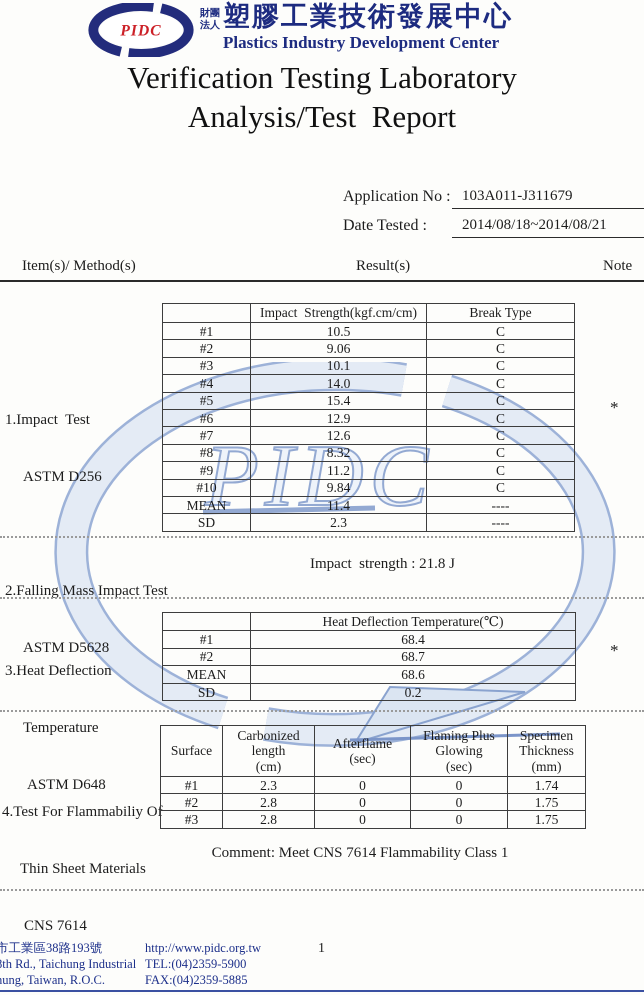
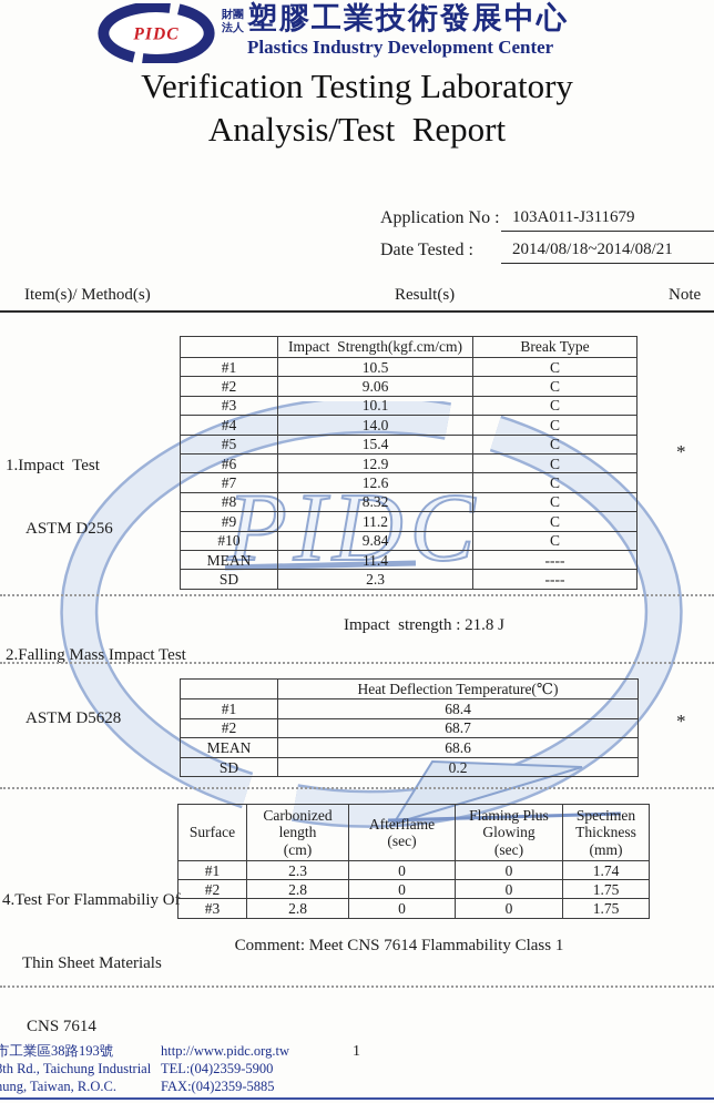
  PIDC
  PIDC
  財團
  法人
  塑膠工業技術發展中心
  Plastics Industry Development Center
  Verification Testing Laboratory
  Analysis/Test Report
  Application No :
  103A011-J311679
  Date Tested :
  2014/08/18~2014/08/21
  Item(s)/ Method(s)
  Result(s)
  Note
  1.Impact Test
  ASTM D256
  	Impact Strength(kgf.cm/cm)	Break Type
  #1	10.5	C
  #2	9.06	C
  #3	10.1	C
  #4	14.0	C
  #5	15.4	C
  #6	12.9	C
  #7	12.6	C
  #8	8.32	C
  #9	11.2	C
  #10	9.84	C
  MEAN	11.4	----
  SD	2.3	----
  *
  2.Falling Mass Impact Test
  ASTM D5628
  Impact strength : 21.8 J
- 3.Heat Deflection
- Temperature
- ASTM D648
  	Heat Deflection Temperature(℃)
  #1	68.4
  #2	68.7
  MEAN	68.6
  SD	0.2
  *
  4.Test For Flammabiliy Of
  Thin Sheet Materials
  CNS 7614
  Surface	Carbonized length (cm)	Afterflame (sec)	Flaming Plus Glowing (sec)	Specimen Thickness (mm)
  #1	2.3	0	0	1.74
  #2	2.8	0	0	1.75
  #3	2.8	0	0	1.75
  Comment: Meet CNS 7614 Flammability Class 1
  市工業區38路193號
  th Rd., Taichung Industrial
  ung, Taiwan, R.O.C.
  http://www.pidc.org.tw
  TEL:(04)2359-5900
  FAX:(04)2359-5885
  1
